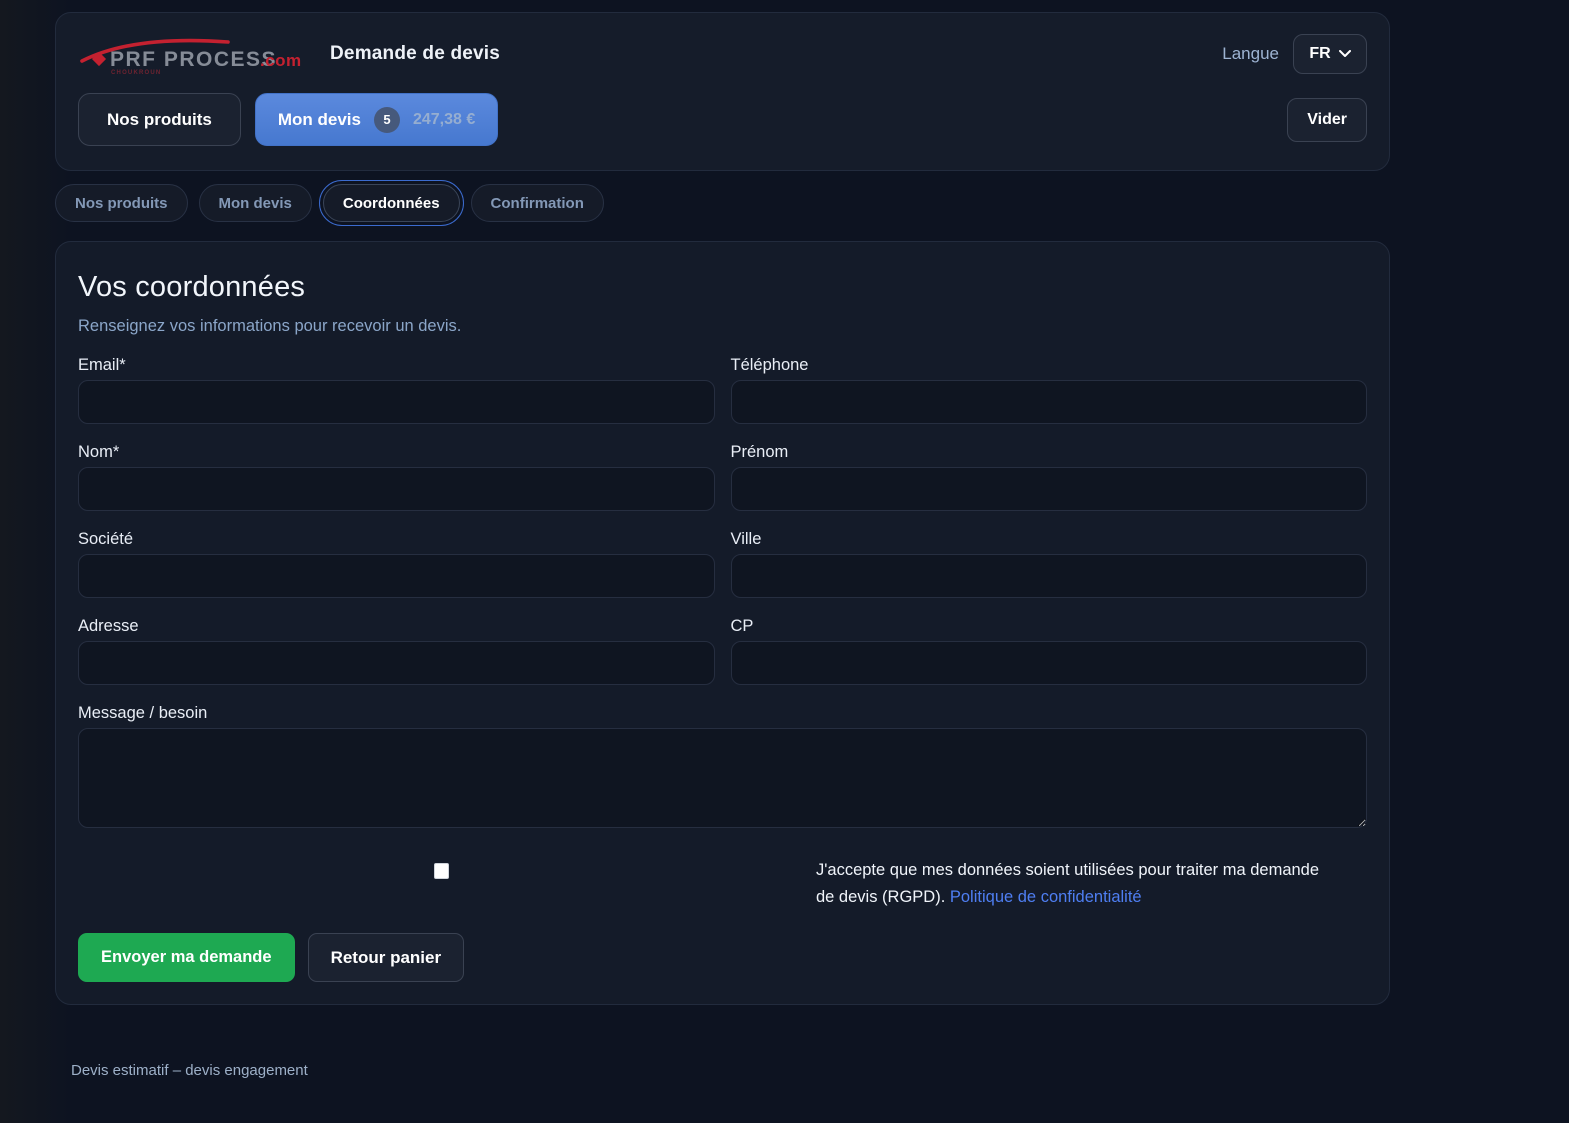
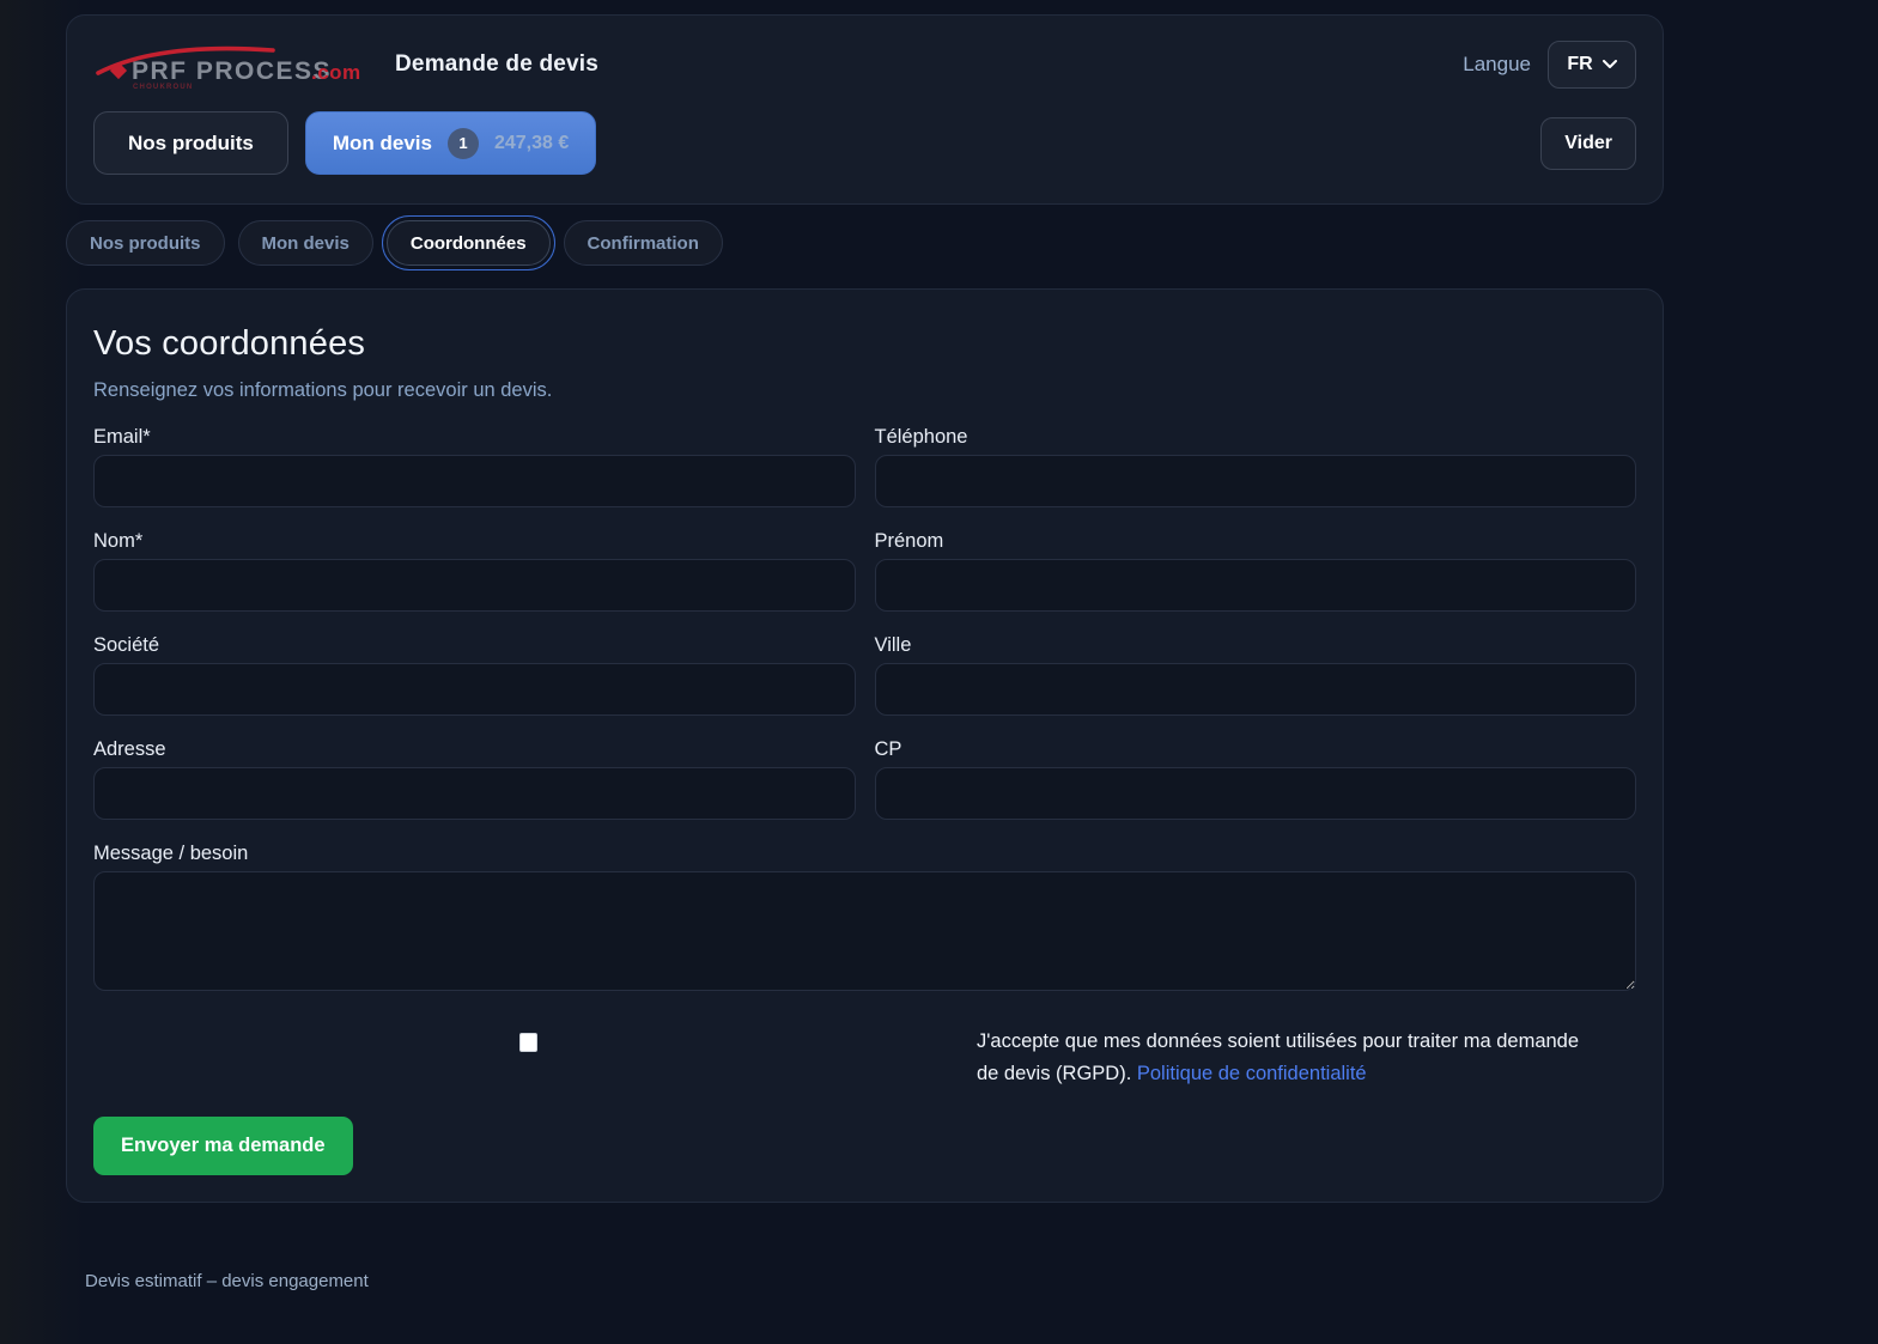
  PRF PROCESS
  .com
  Demande de devis
  Langue
  FR
  Nos produits
  Mon devis
- 5
+ 1
  247,38 €
  Vider
  Nos produits
  Mon devis
  Coordonnées
  Confirmation
  Vos coordonnées
  Renseignez vos informations pour recevoir un devis.
  Email*
  Téléphone
  Nom*
  Prénom
  Société
  Ville
  Adresse
  CP
  Message / besoin
  J'accepte que mes données soient utilisées pour traiter ma demande de devis (RGPD). Politique de confidentialité
  Envoyer ma demande
- Retour panier
  Devis estimatif – devis engagement
